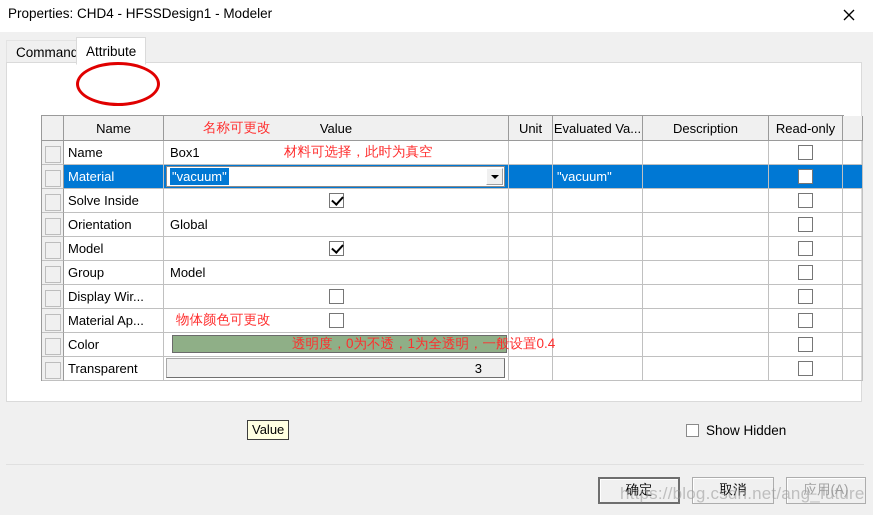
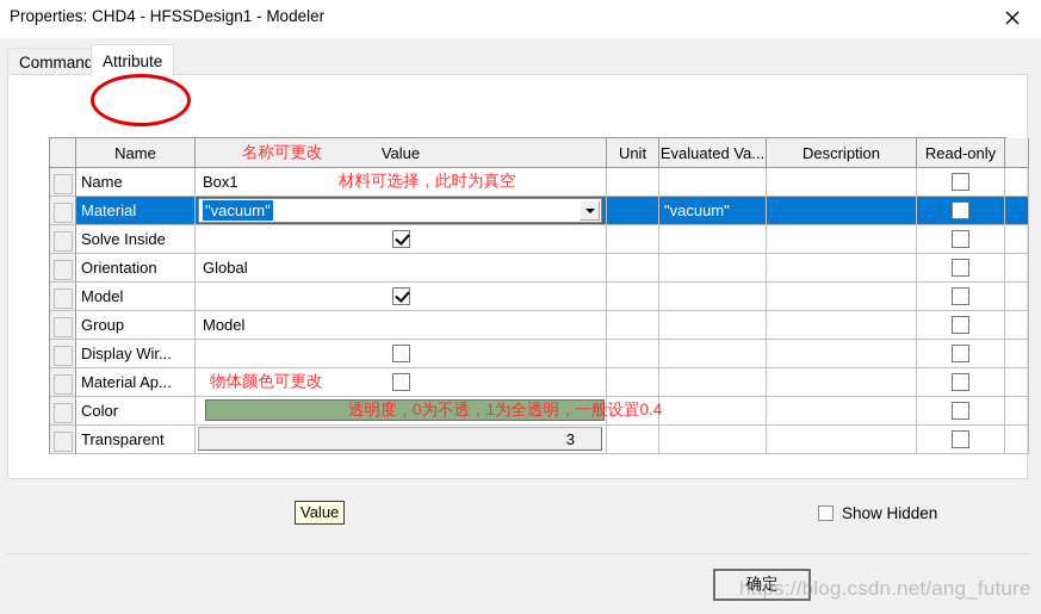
  Properties: CHD4 - HFSSDesign1 - Modeler
  Command
  Attribute
  Name
  Value
  Unit
  Evaluated Va...
  Description
  Read-only
  Name
  Box1
  Material
  "vacuum"
  "vacuum"
  Solve Inside
  Orientation
  Global
  Model
  Group
  Model
  Display Wir...
  Material Ap...
  Color
  Transparent
  3
  名称可更改
  材料可选择，此时为真空
  物体颜色可更改
  透明度，0为不透，1为全透明，一般设置0.4
  Value
  Show Hidden
  确定
- 取消
- 应用(A)
  https://blog.csdn.net/ang_future
